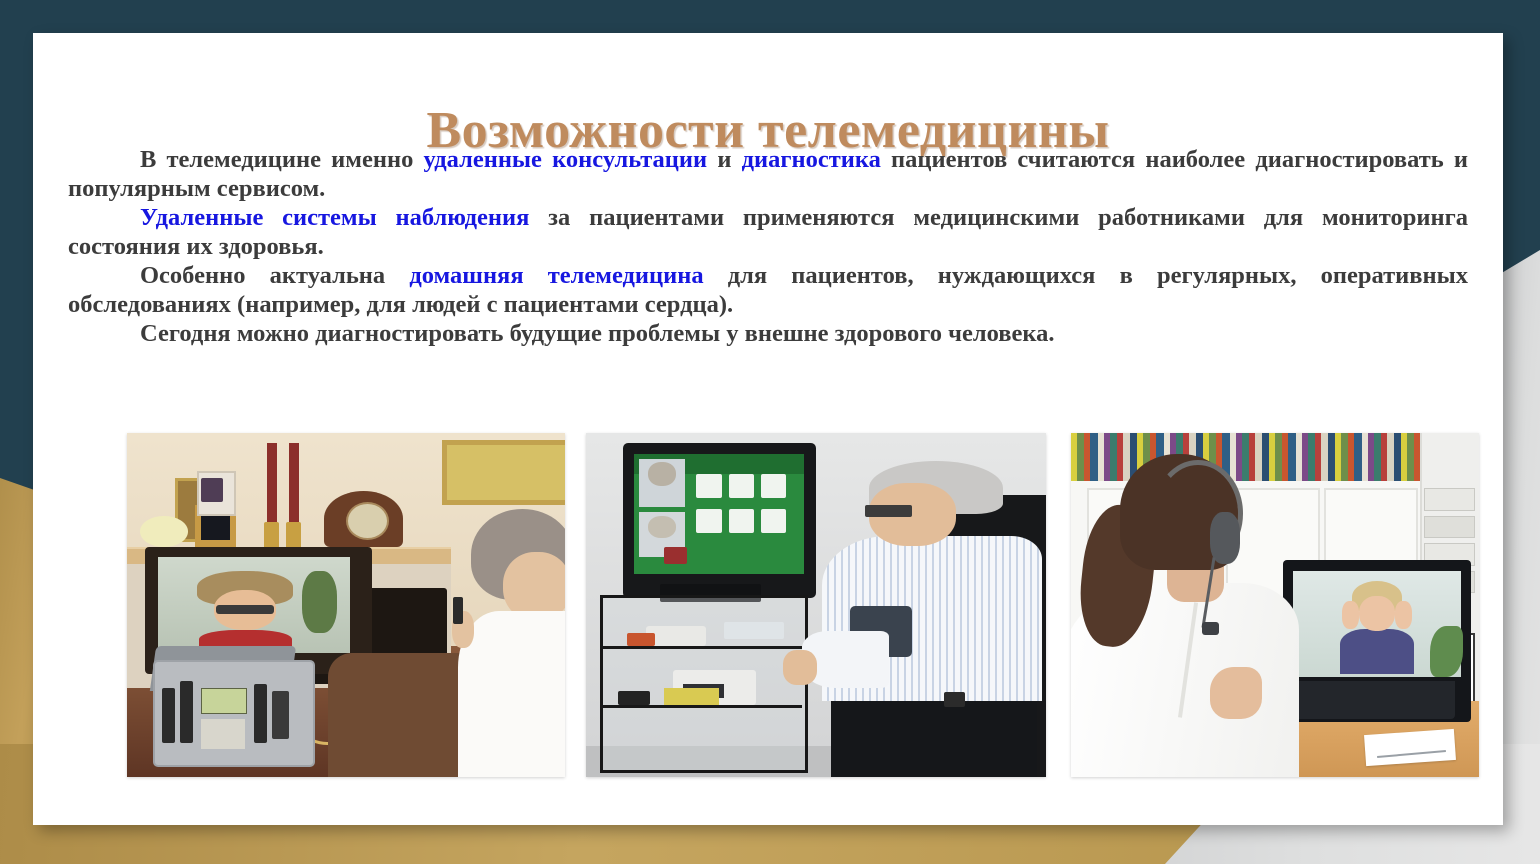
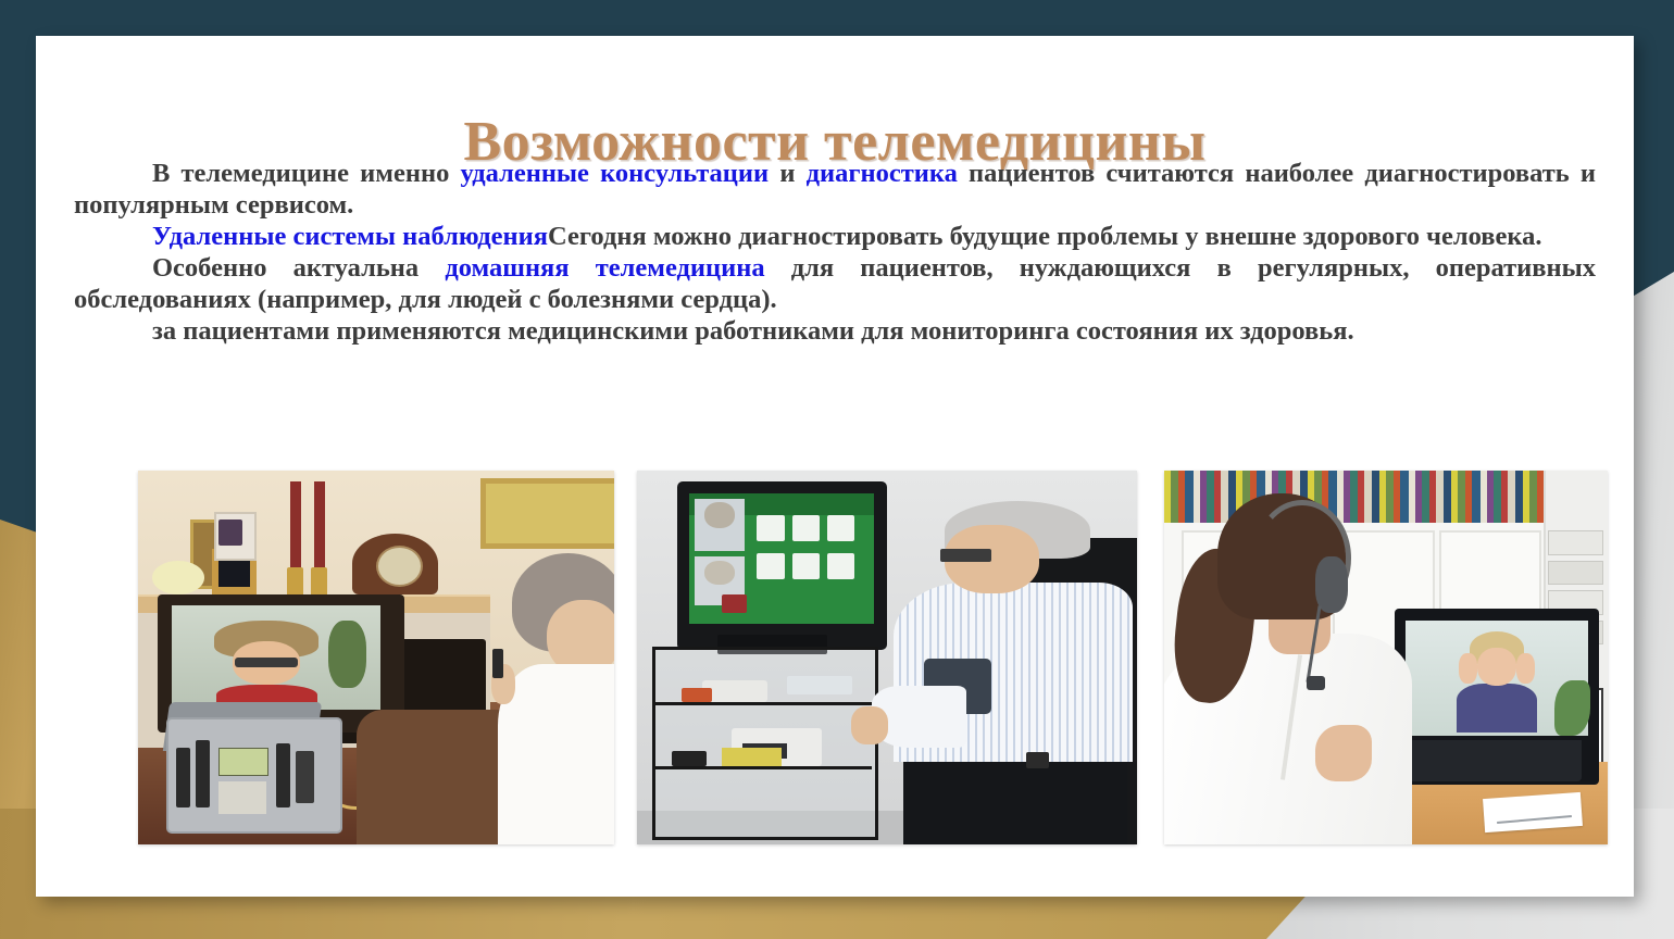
  Возможности телемедицины
  В телемедицине именно удаленные консультации и диагностика пациентов считаются наиболее диагностировать и популярным сервисом.
- Удаленные системы наблюдения за пациентами применяются медицинскими работниками для мониторинга состояния их здоровья.
+ Удаленные системы наблюденияСегодня можно диагностировать будущие проблемы у внешне здорового человека.
- Особенно актуальна домашняя телемедицина для пациентов, нуждающихся в регулярных, оперативных обследованиях (например, для людей с пациентами сердца).
+ Особенно актуальна домашняя телемедицина для пациентов, нуждающихся в регулярных, оперативных обследованиях (например, для людей с болезнями сердца).
- Сегодня можно диагностировать будущие проблемы у внешне здорового человека.
+ за пациентами применяются медицинскими работниками для мониторинга состояния их здоровья.
